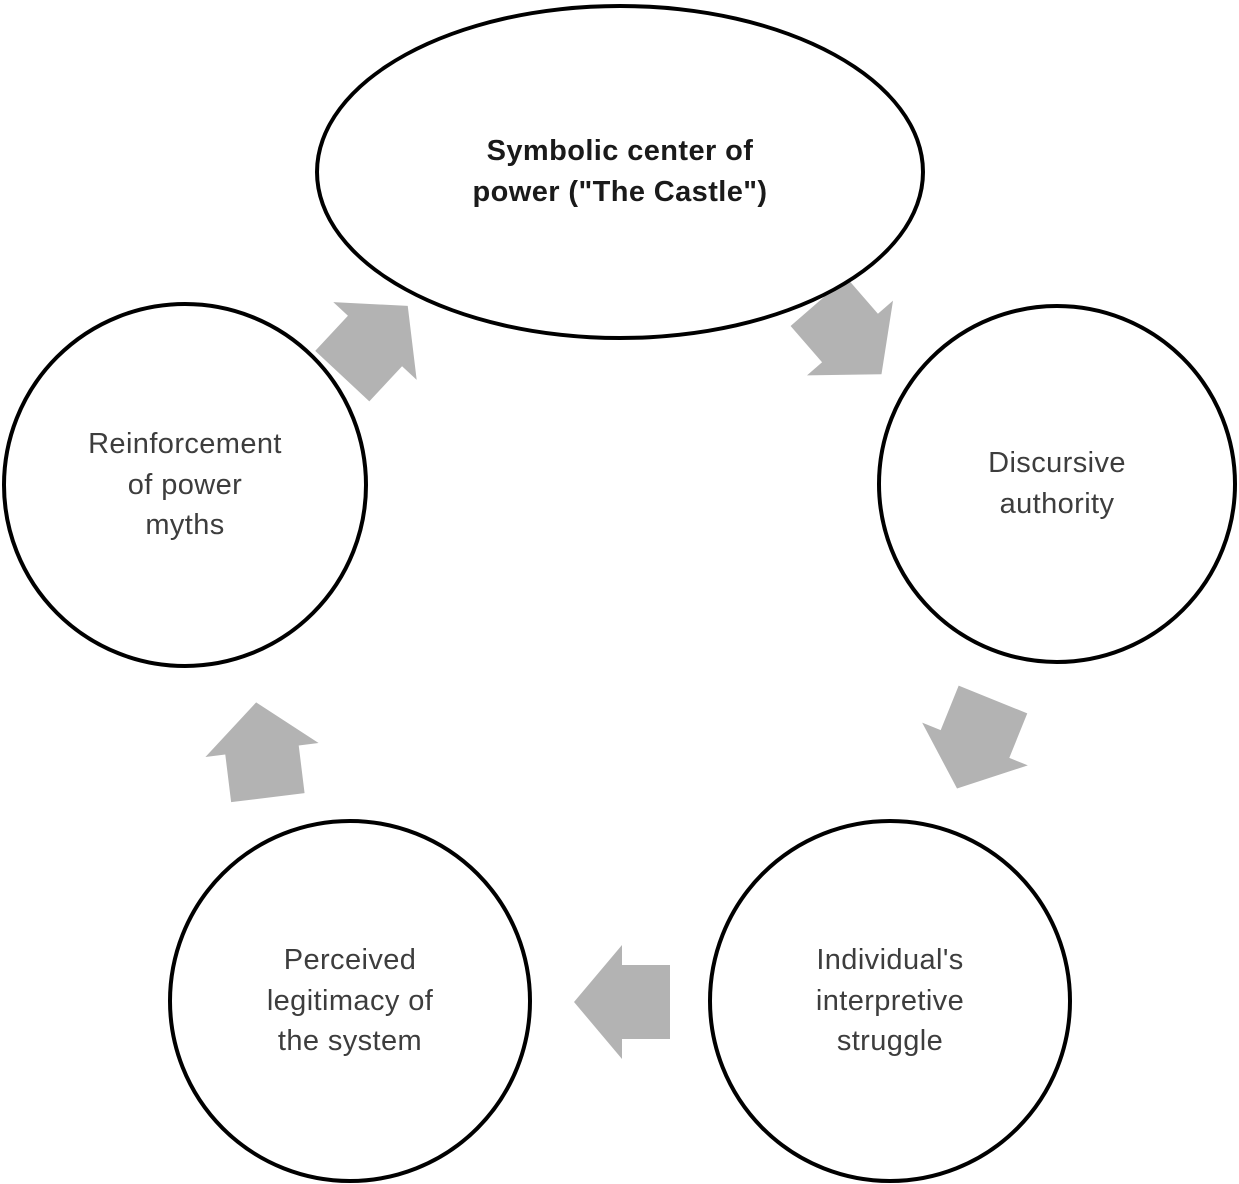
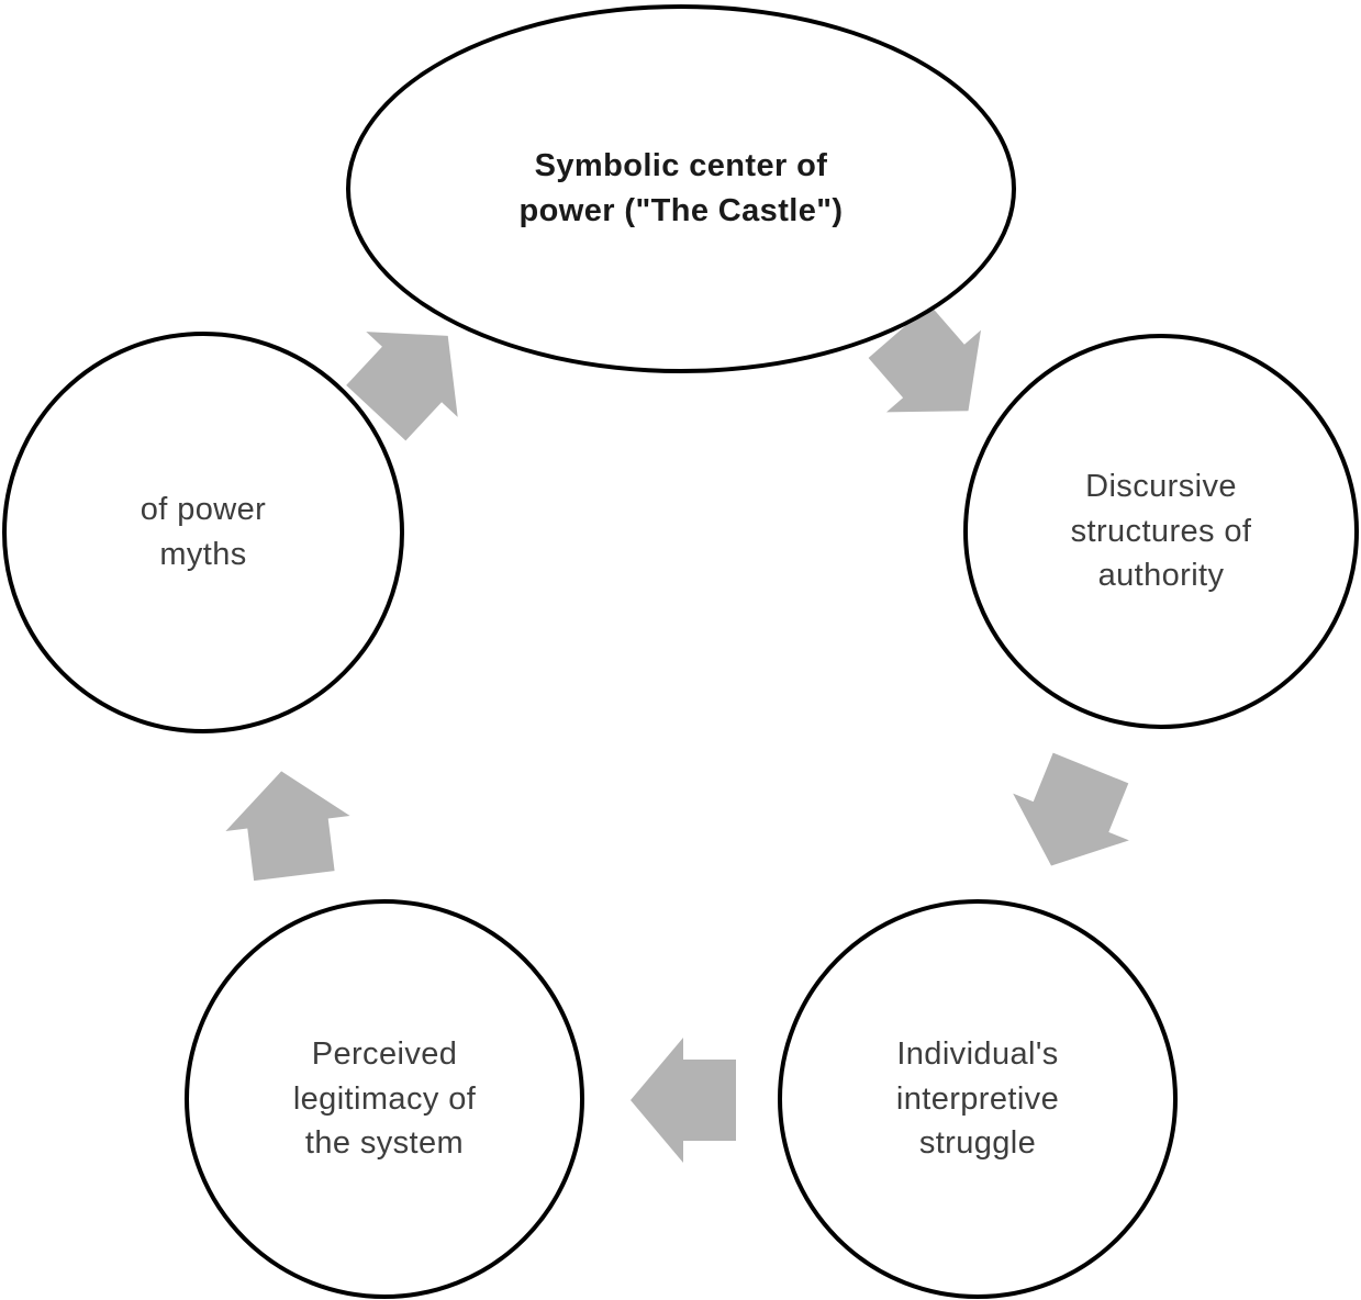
  Symbolic center of
  power ("The Castle")
  Discursive
+ structures of
  authority
  Individual's
  interpretive
  struggle
  Perceived
  legitimacy of
  the system
- Reinforcement
  of power
  myths
